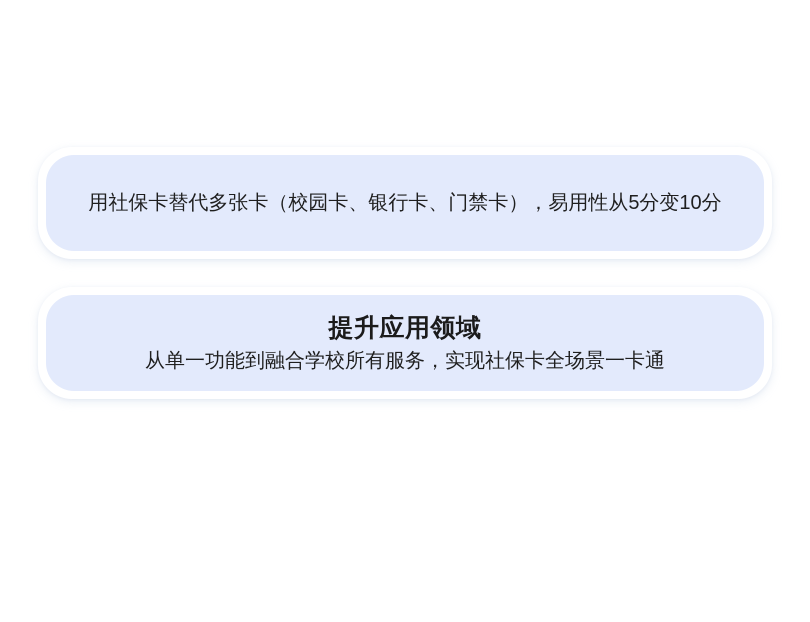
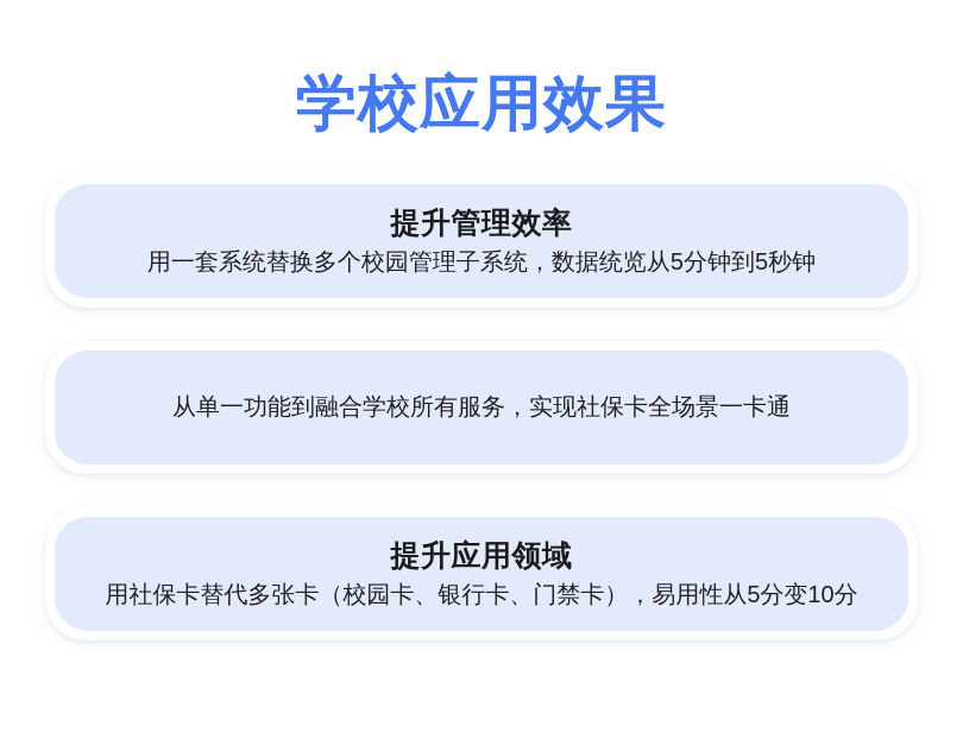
+ 学校应用效果
+ 提升管理效率
+ 用一套系统替换多个校园管理子系统，数据统览从5分钟到5秒钟
- 用社保卡替代多张卡（校园卡、银行卡、门禁卡），易用性从5分变10分
+ 从单一功能到融合学校所有服务，实现社保卡全场景一卡通
  提升应用领域
- 从单一功能到融合学校所有服务，实现社保卡全场景一卡通
+ 用社保卡替代多张卡（校园卡、银行卡、门禁卡），易用性从5分变10分
